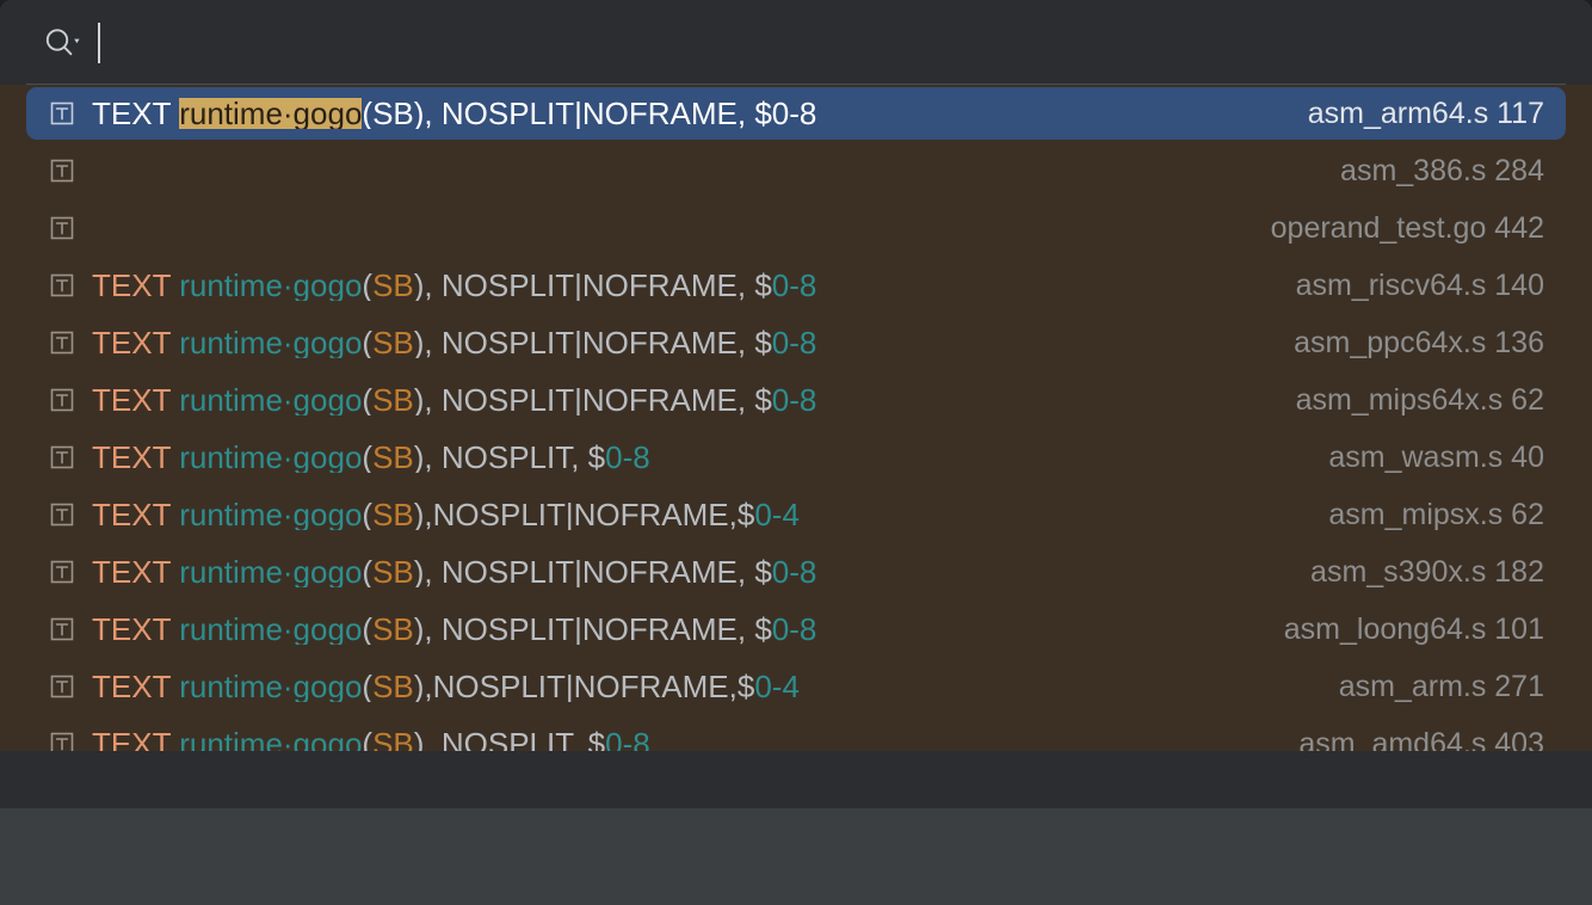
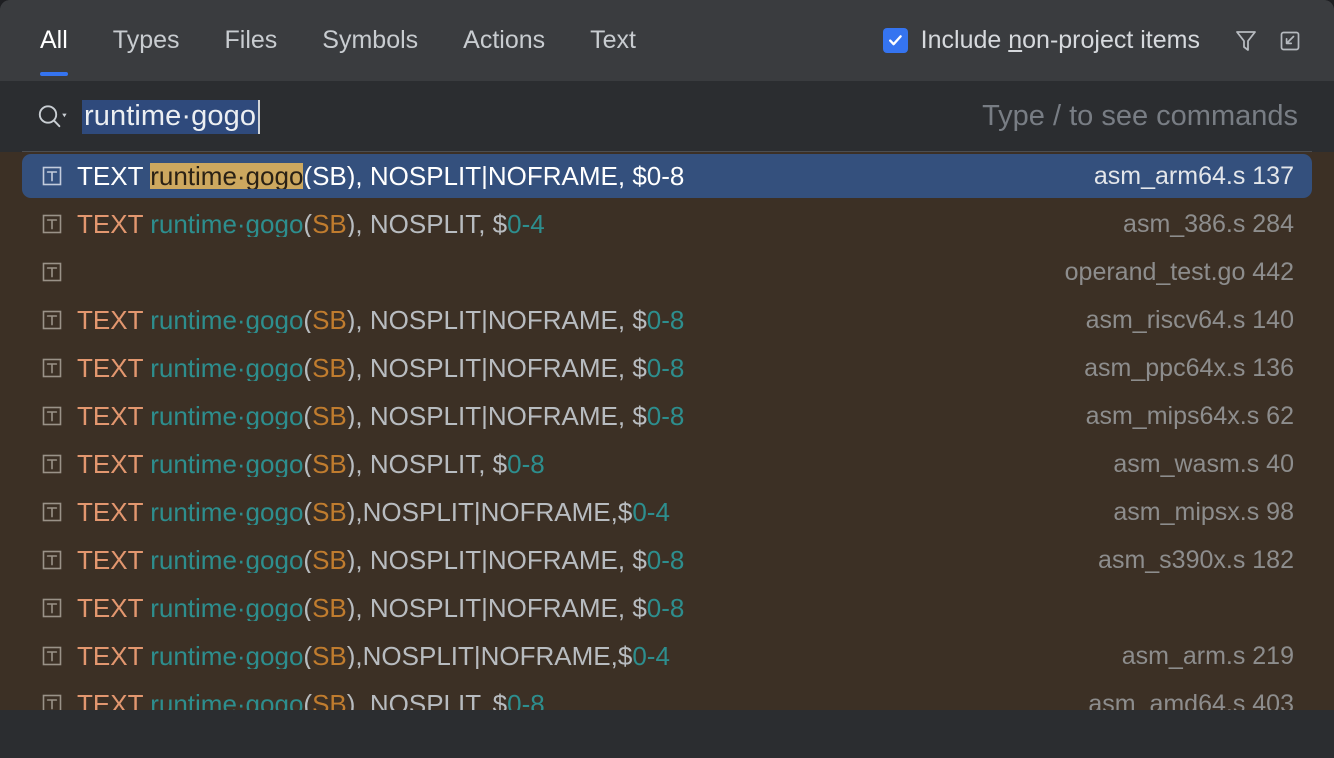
+ All
+ Types
+ Files
+ Symbols
+ Actions
+ Text
+ Include non-project items
+ runtime·gogo
+ Type / to see commands
  TEXT runtime·gogo(SB), NOSPLIT|NOFRAME, $0-8
- asm_arm64.s 117
+ asm_arm64.s 137
+ TEXT runtime·gogo(SB), NOSPLIT, $0-4
  asm_386.s 284
  operand_test.go 442
  TEXT runtime·gogo(SB), NOSPLIT|NOFRAME, $0-8
  asm_riscv64.s 140
  TEXT runtime·gogo(SB), NOSPLIT|NOFRAME, $0-8
  asm_ppc64x.s 136
  TEXT runtime·gogo(SB), NOSPLIT|NOFRAME, $0-8
  asm_mips64x.s 62
  TEXT runtime·gogo(SB), NOSPLIT, $0-8
  asm_wasm.s 40
  TEXT runtime·gogo(SB),NOSPLIT|NOFRAME,$0-4
- asm_mipsx.s 62
+ asm_mipsx.s 98
  TEXT runtime·gogo(SB), NOSPLIT|NOFRAME, $0-8
  asm_s390x.s 182
  TEXT runtime·gogo(SB), NOSPLIT|NOFRAME, $0-8
- asm_loong64.s 101
  TEXT runtime·gogo(SB),NOSPLIT|NOFRAME,$0-4
- asm_arm.s 271
+ asm_arm.s 219
  TEXT runtime·gogo(SB), NOSPLIT, $0-8
  asm_amd64.s 403
